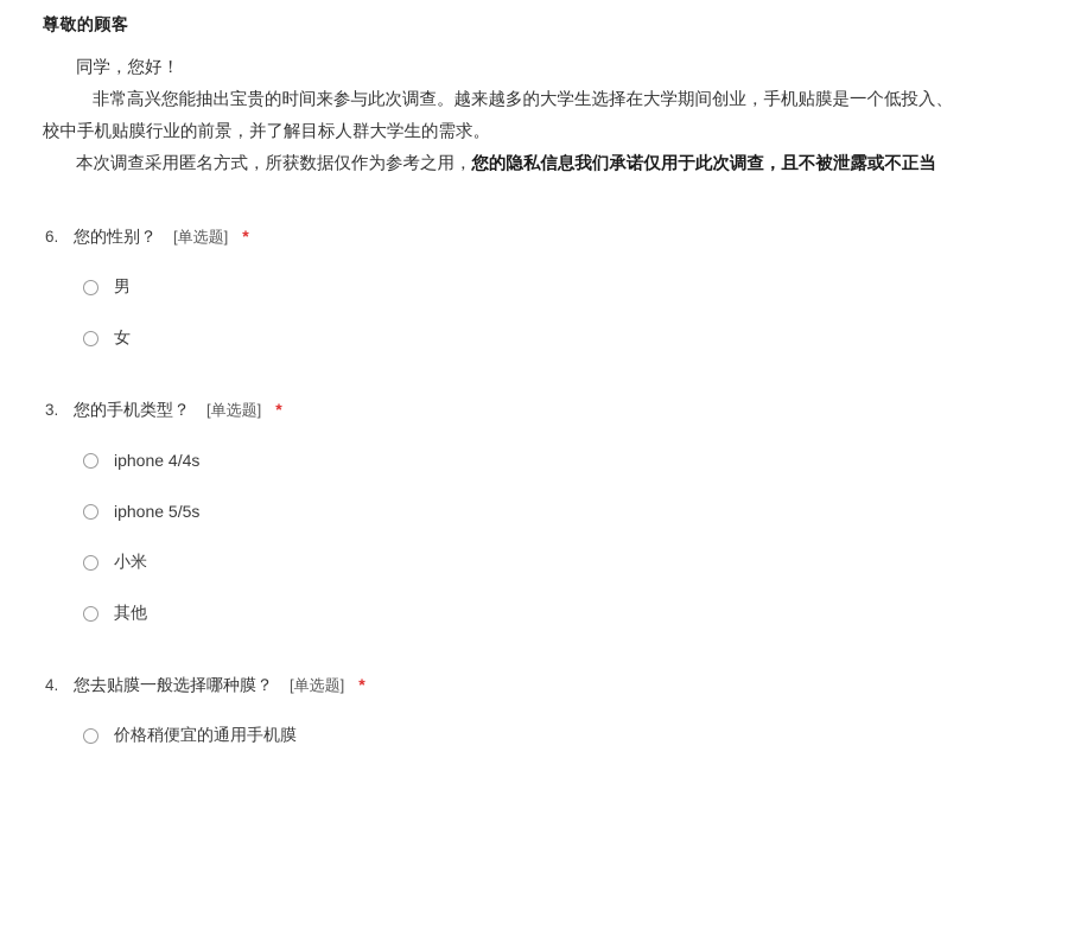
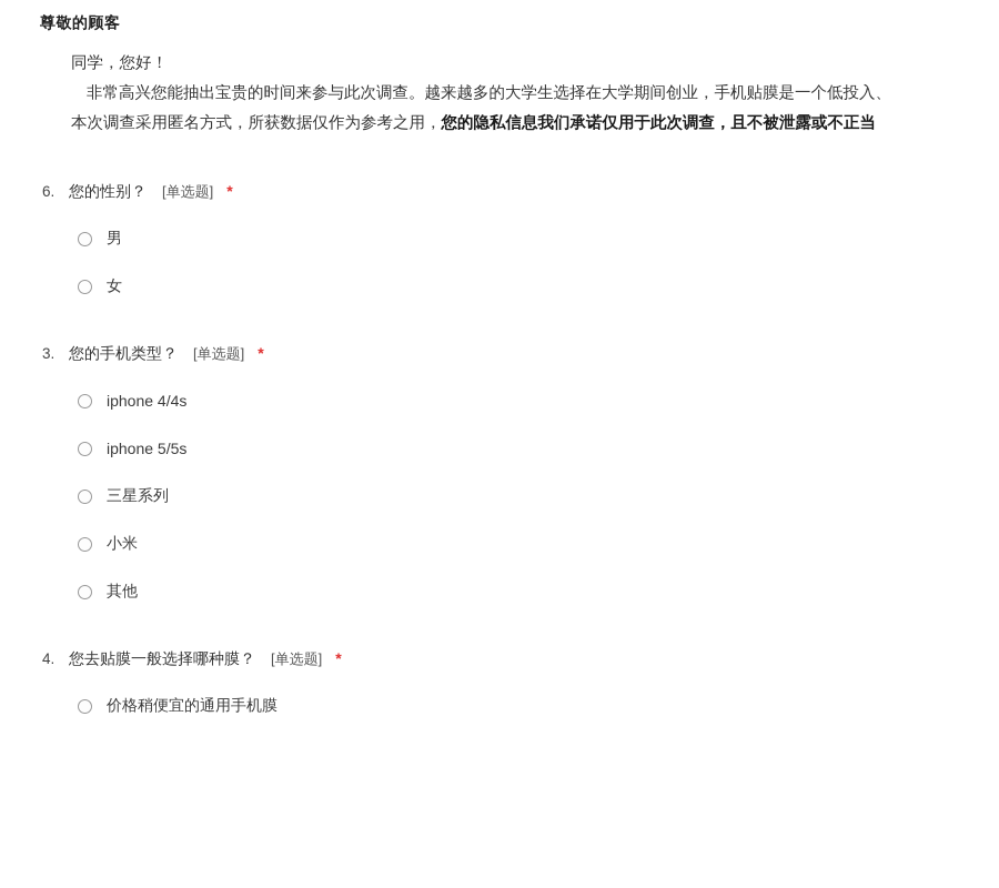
  尊敬的顾客
  同学，您好！
  非常高兴您能抽出宝贵的时间来参与此次调查。越来越多的大学生选择在大学期间创业，手机贴膜是一个低投入、
- 校中手机贴膜行业的前景，并了解目标人群大学生的需求。
  本次调查采用匿名方式，所获数据仅作为参考之用，您的隐私信息我们承诺仅用于此次调查，且不被泄露或不正当
  6.
  您的性别？
  [单选题]
  *
  男
  女
  3.
  您的手机类型？
  [单选题]
  *
  iphone 4/4s
  iphone 5/5s
+ 三星系列
  小米
  其他
  4.
  您去贴膜一般选择哪种膜？
  [单选题]
  *
  价格稍便宜的通用手机膜
